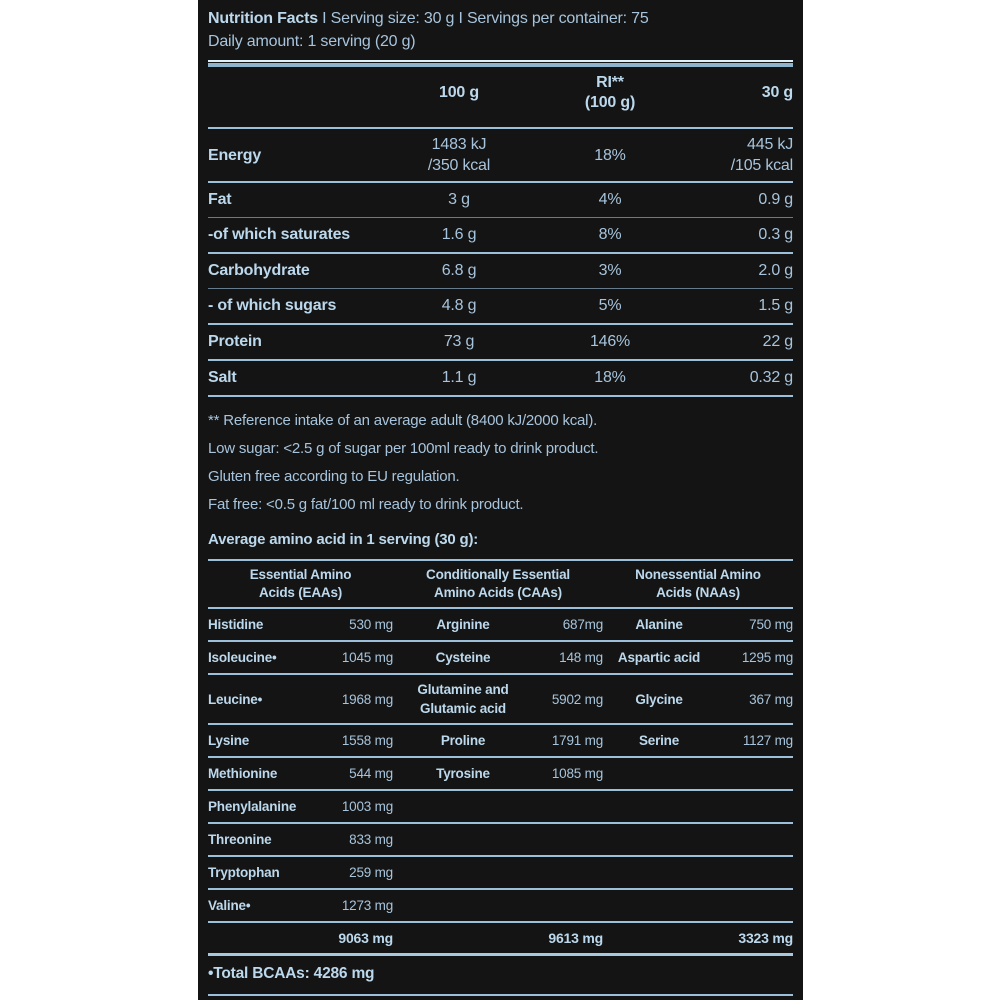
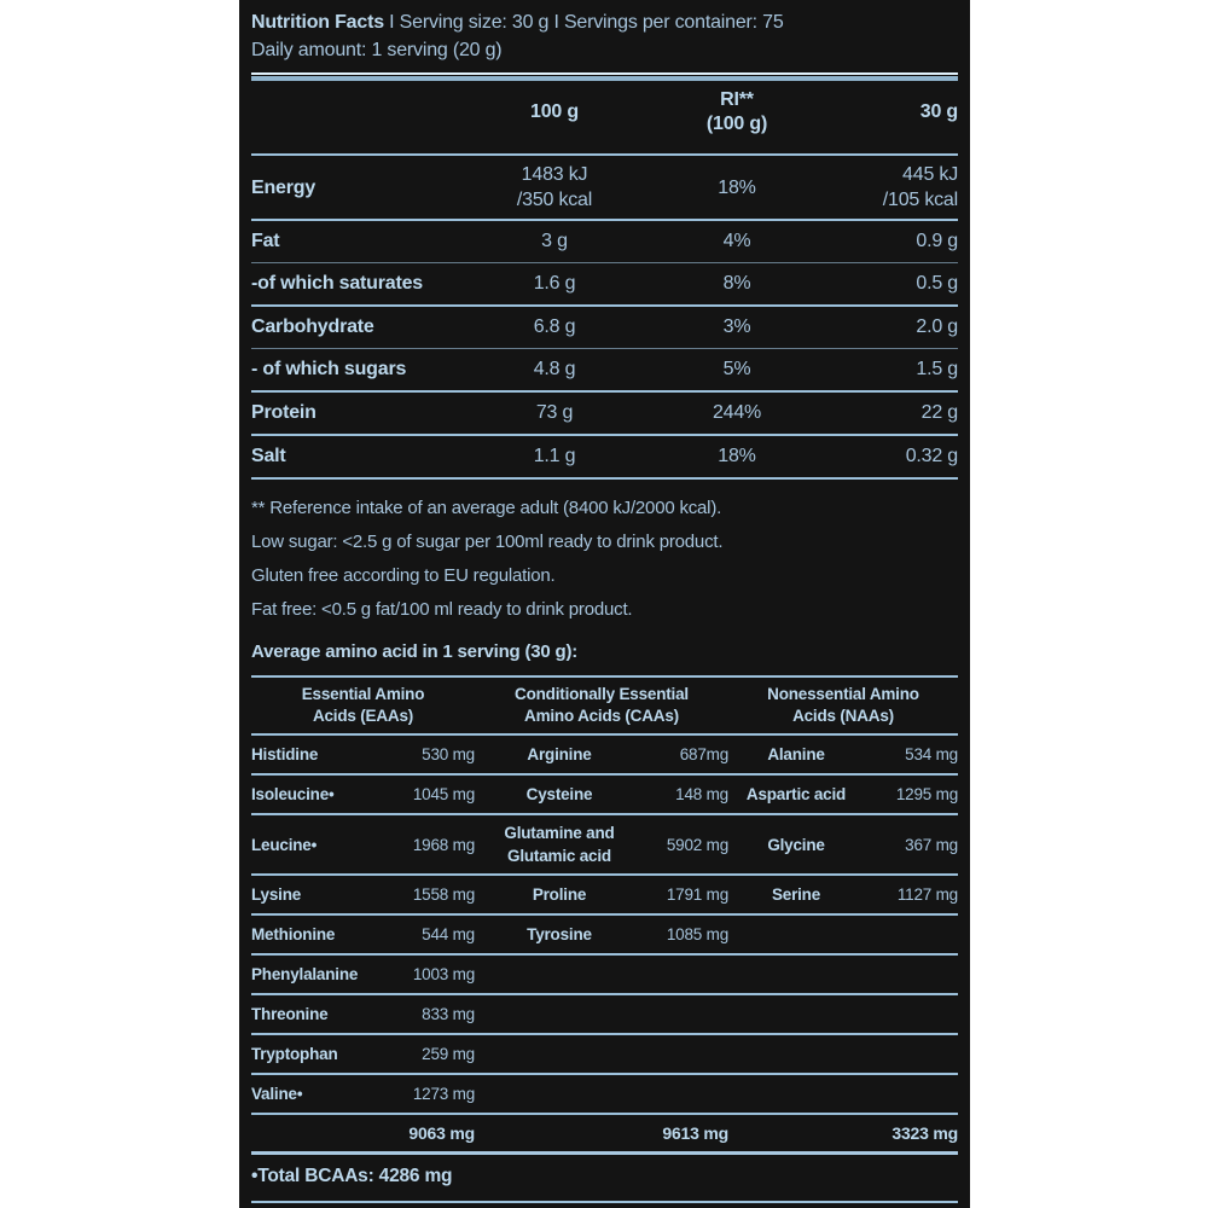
  Nutrition Facts I Serving size: 30 g I Servings per container: 75
  Daily amount: 1 serving (20 g)
  100 g
  RI**
  (100 g)
  30 g
  Energy
  1483 kJ
  /350 kcal
  18%
  445 kJ
  /105 kcal
  Fat
  3 g
  4%
  0.9 g
  -of which saturates
  1.6 g
  8%
- 0.3 g
+ 0.5 g
  Carbohydrate
  6.8 g
  3%
  2.0 g
  - of which sugars
  4.8 g
  5%
  1.5 g
  Protein
  73 g
- 146%
+ 244%
  22 g
  Salt
  1.1 g
  18%
  0.32 g
  ** Reference intake of an average adult (8400 kJ/2000 kcal).
  Low sugar: <2.5 g of sugar per 100ml ready to drink product.
  Gluten free according to EU regulation.
  Fat free: <0.5 g fat/100 ml ready to drink product.
  Average amino acid in 1 serving (30 g):
  Essential Amino
  Acids (EAAs)
  Conditionally Essential
  Amino Acids (CAAs)
  Nonessential Amino
  Acids (NAAs)
  Histidine
  530 mg
  Arginine
  687mg
  Alanine
- 750 mg
+ 534 mg
  Isoleucine•
  1045 mg
  Cysteine
  148 mg
  Aspartic acid
  1295 mg
  Leucine•
  1968 mg
  Glutamine and
  Glutamic acid
  5902 mg
  Glycine
  367 mg
  Lysine
  1558 mg
  Proline
  1791 mg
  Serine
  1127 mg
  Methionine
  544 mg
  Tyrosine
  1085 mg
  Phenylalanine
  1003 mg
  Threonine
  833 mg
  Tryptophan
  259 mg
  Valine•
  1273 mg
  9063 mg
  9613 mg
  3323 mg
  •Total BCAAs: 4286 mg
